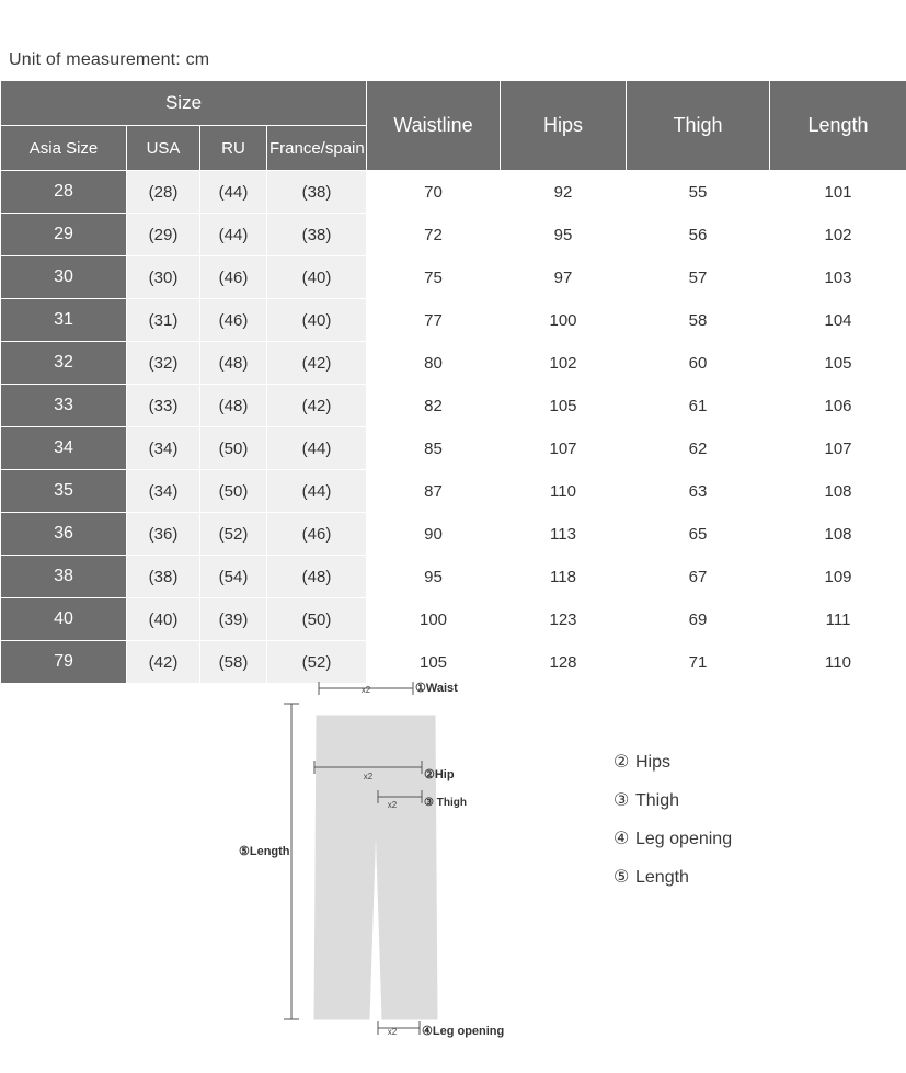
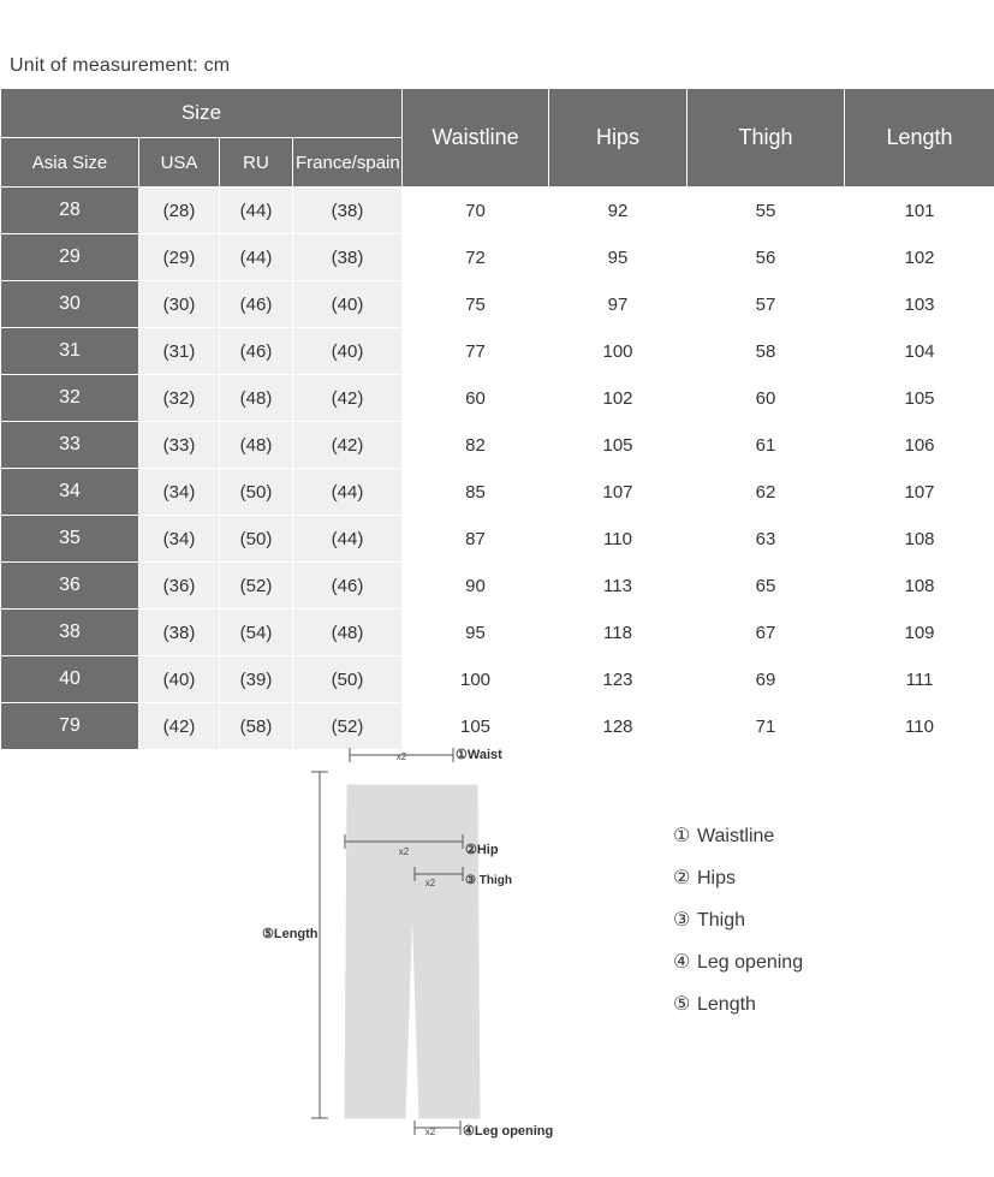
  Unit of measurement: cm
  Size	Waistline	Hips	Thigh	Length
  Asia Size	USA	RU	France/spain
  28	(28)	(44)	(38)	70	92	55	101
  29	(29)	(44)	(38)	72	95	56	102
  30	(30)	(46)	(40)	75	97	57	103
  31	(31)	(46)	(40)	77	100	58	104
- 32	(32)	(48)	(42)	80	102	60	105
+ 32	(32)	(48)	(42)	60	102	60	105
  33	(33)	(48)	(42)	82	105	61	106
  34	(34)	(50)	(44)	85	107	62	107
  35	(34)	(50)	(44)	87	110	63	108
  36	(36)	(52)	(46)	90	113	65	108
  38	(38)	(54)	(48)	95	118	67	109
  40	(40)	(39)	(50)	100	123	69	111
  79	(42)	(58)	(52)	105	128	71	110
  x2
  x2
  x2
  x2
  ①Waist
  ②Hip
  ③ Thigh
  ⑤Length
  ④Leg opening
+ ① Waistline
  ② Hips
  ③ Thigh
  ④ Leg opening
  ⑤ Length
